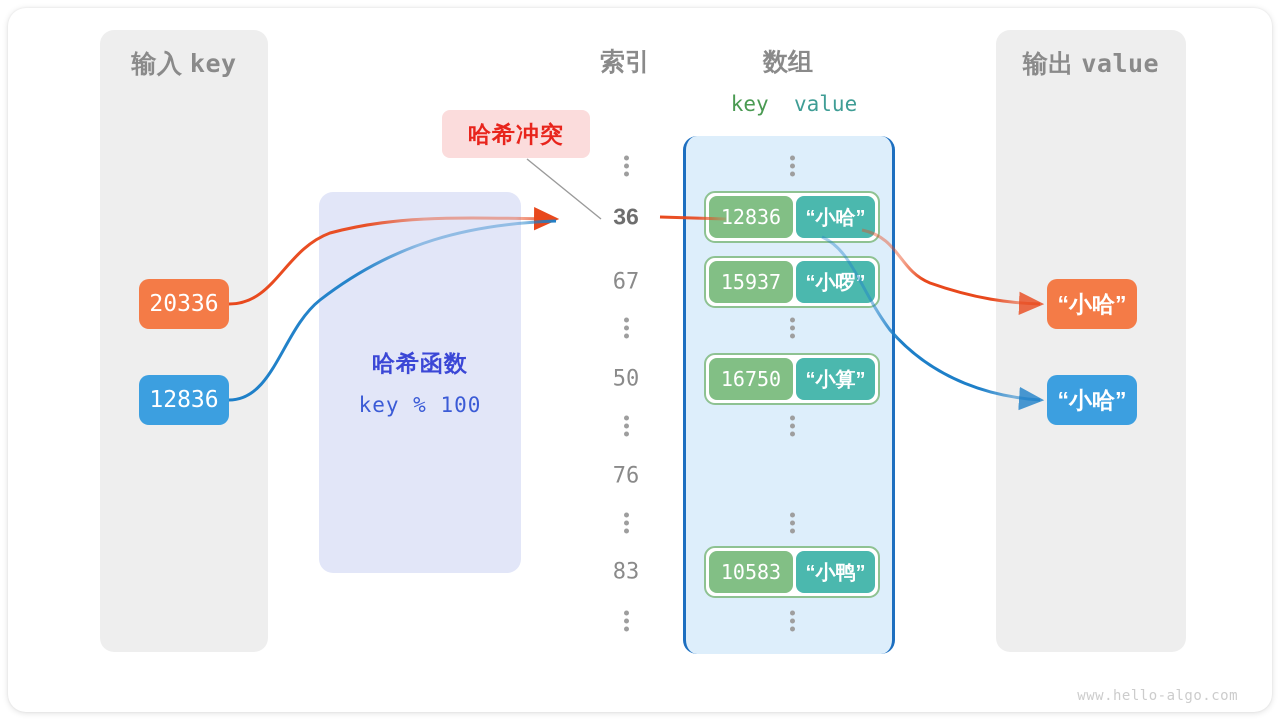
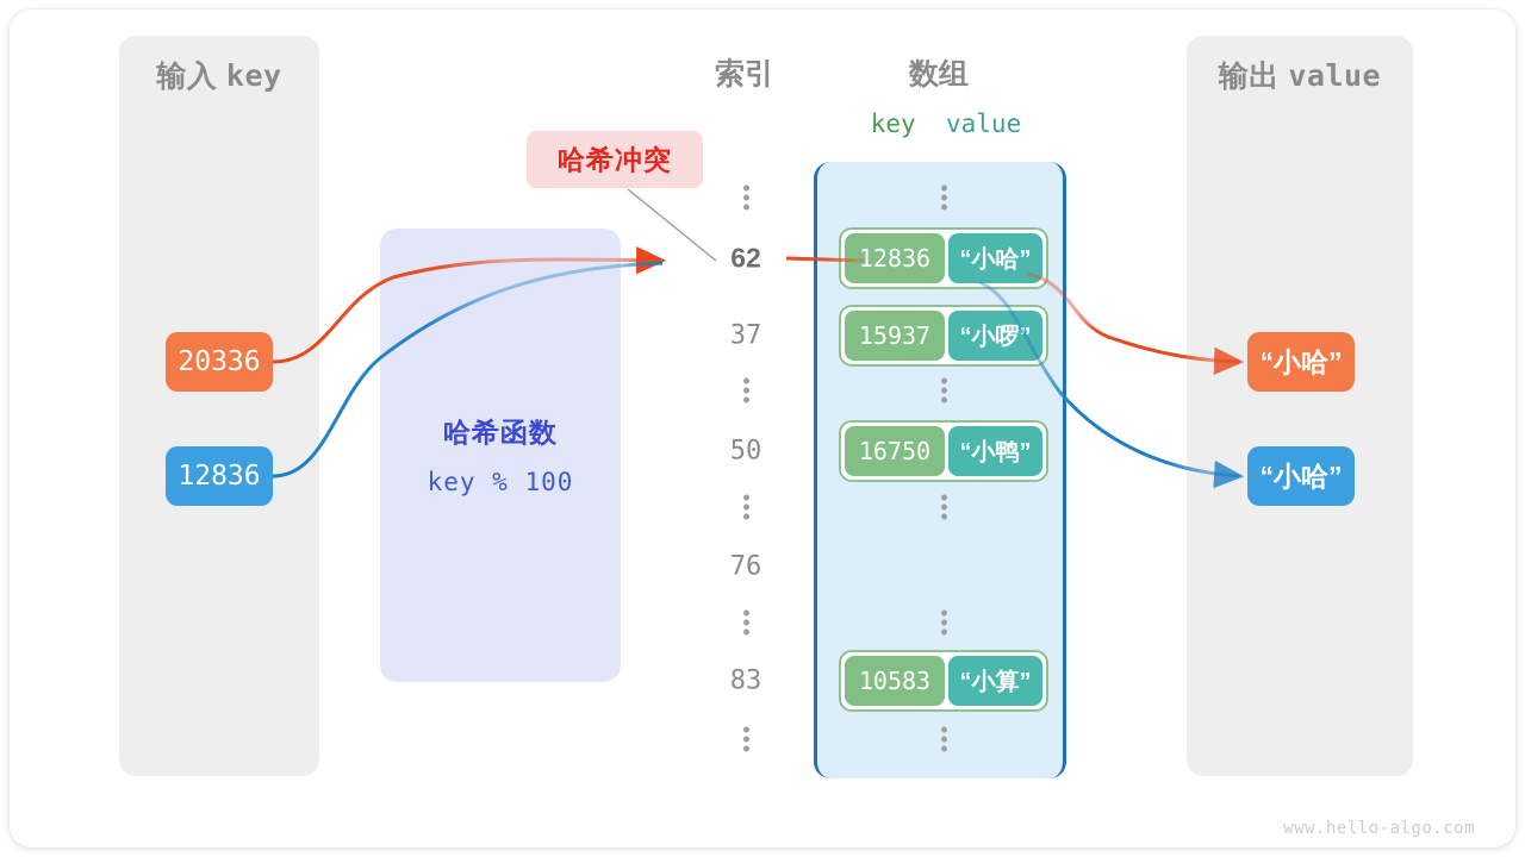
  输入 key
  输出 value
  索引
  数组
  key value
  哈希函数
  key % 100
  哈希冲突
  20336
  12836
  “小哈”
  “小哈”
- 36
+ 62
- 67
+ 37
  50
  76
  83
  12836
  “小哈”
  15937
  “小啰
  16750
- “小算”
+ “小鸭”
  10583
- “小鸭”
+ “小算”
  www.hello-algo.com
